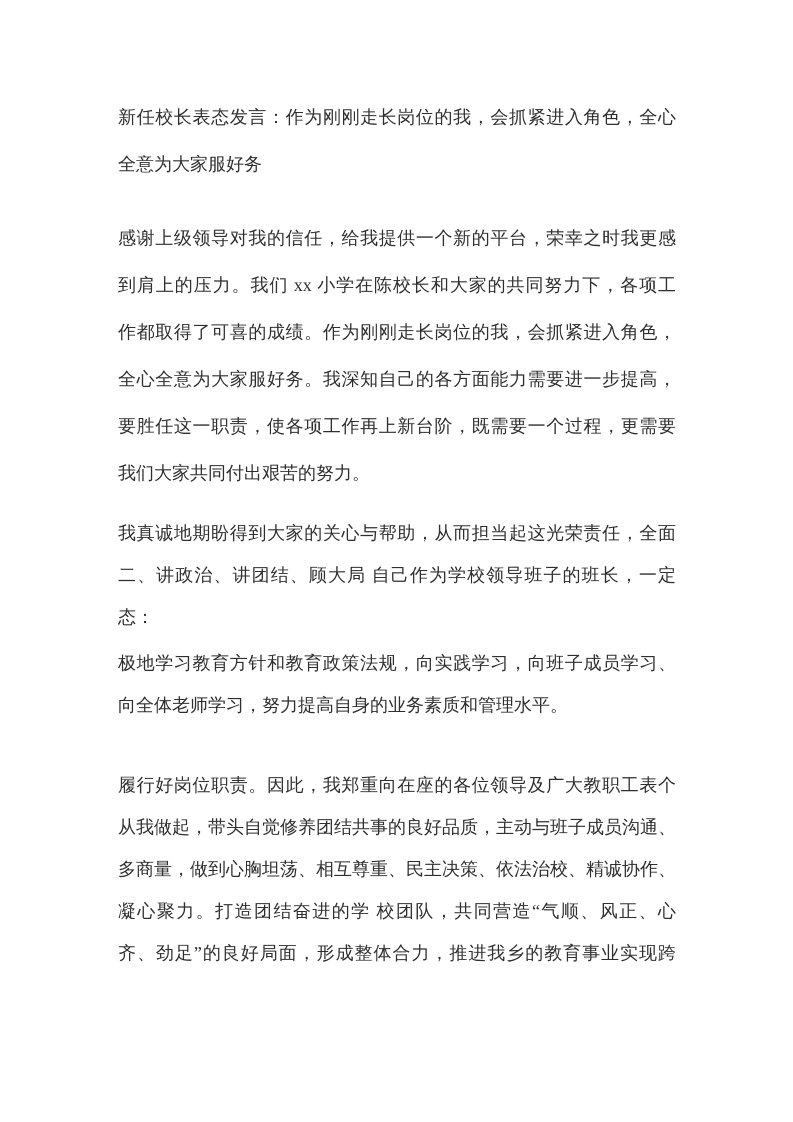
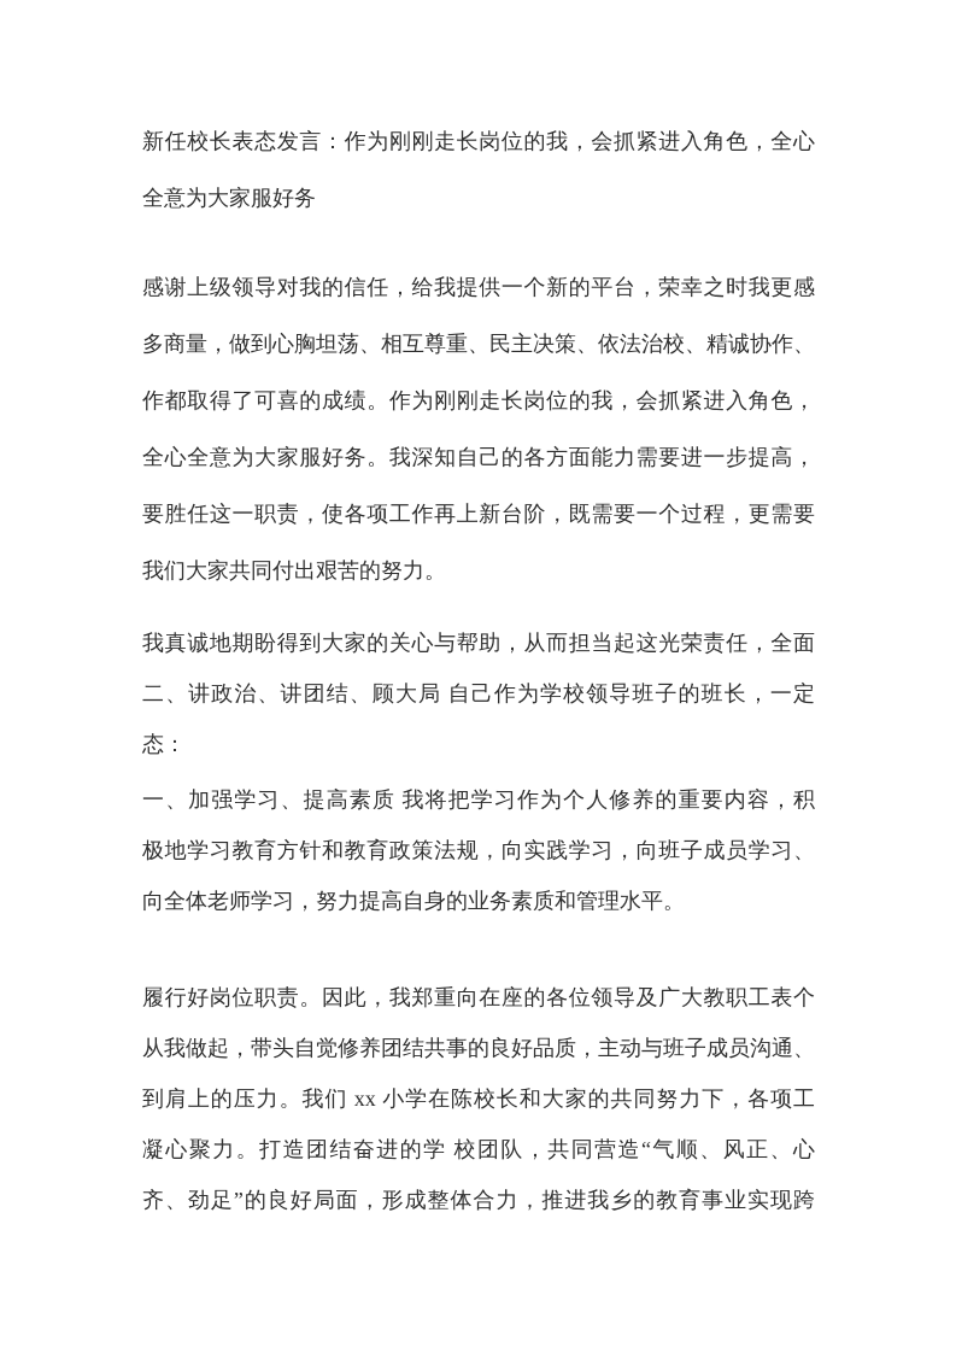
  新任校长表态发言：作为刚刚走长岗位的我，会抓紧进入角色，全心
  全意为大家服好务
  感谢上级领导对我的信任，给我提供一个新的平台，荣幸之时我更感
- 到肩上的压力。我们 xx 小学在陈校长和大家的共同努力下，各项工
+ 多商量，做到心胸坦荡、相互尊重、民主决策、依法治校、精诚协作、
  作都取得了可喜的成绩。作为刚刚走长岗位的我，会抓紧进入角色，
  全心全意为大家服好务。我深知自己的各方面能力需要进一步提高，
  要胜任这一职责，使各项工作再上新台阶，既需要一个过程，更需要
  我们大家共同付出艰苦的努力。
  我真诚地期盼得到大家的关心与帮助，从而担当起这光荣责任，全面
  二、讲政治、讲团结、顾大局 自己作为学校领导班子的班长，一定
  态：
+ 一、加强学习、提高素质 我将把学习作为个人修养的重要内容，积
  极地学习教育方针和教育政策法规，向实践学习，向班子成员学习、
  向全体老师学习，努力提高自身的业务素质和管理水平。
  履行好岗位职责。因此，我郑重向在座的各位领导及广大教职工表个
  从我做起，带头自觉修养团结共事的良好品质，主动与班子成员沟通、
- 多商量，做到心胸坦荡、相互尊重、民主决策、依法治校、精诚协作、
+ 到肩上的压力。我们 xx 小学在陈校长和大家的共同努力下，各项工
  凝心聚力。打造团结奋进的学 校团队，共同营造“气顺、风正、心
  齐、劲足”的良好局面，形成整体合力，推进我乡的教育事业实现跨
